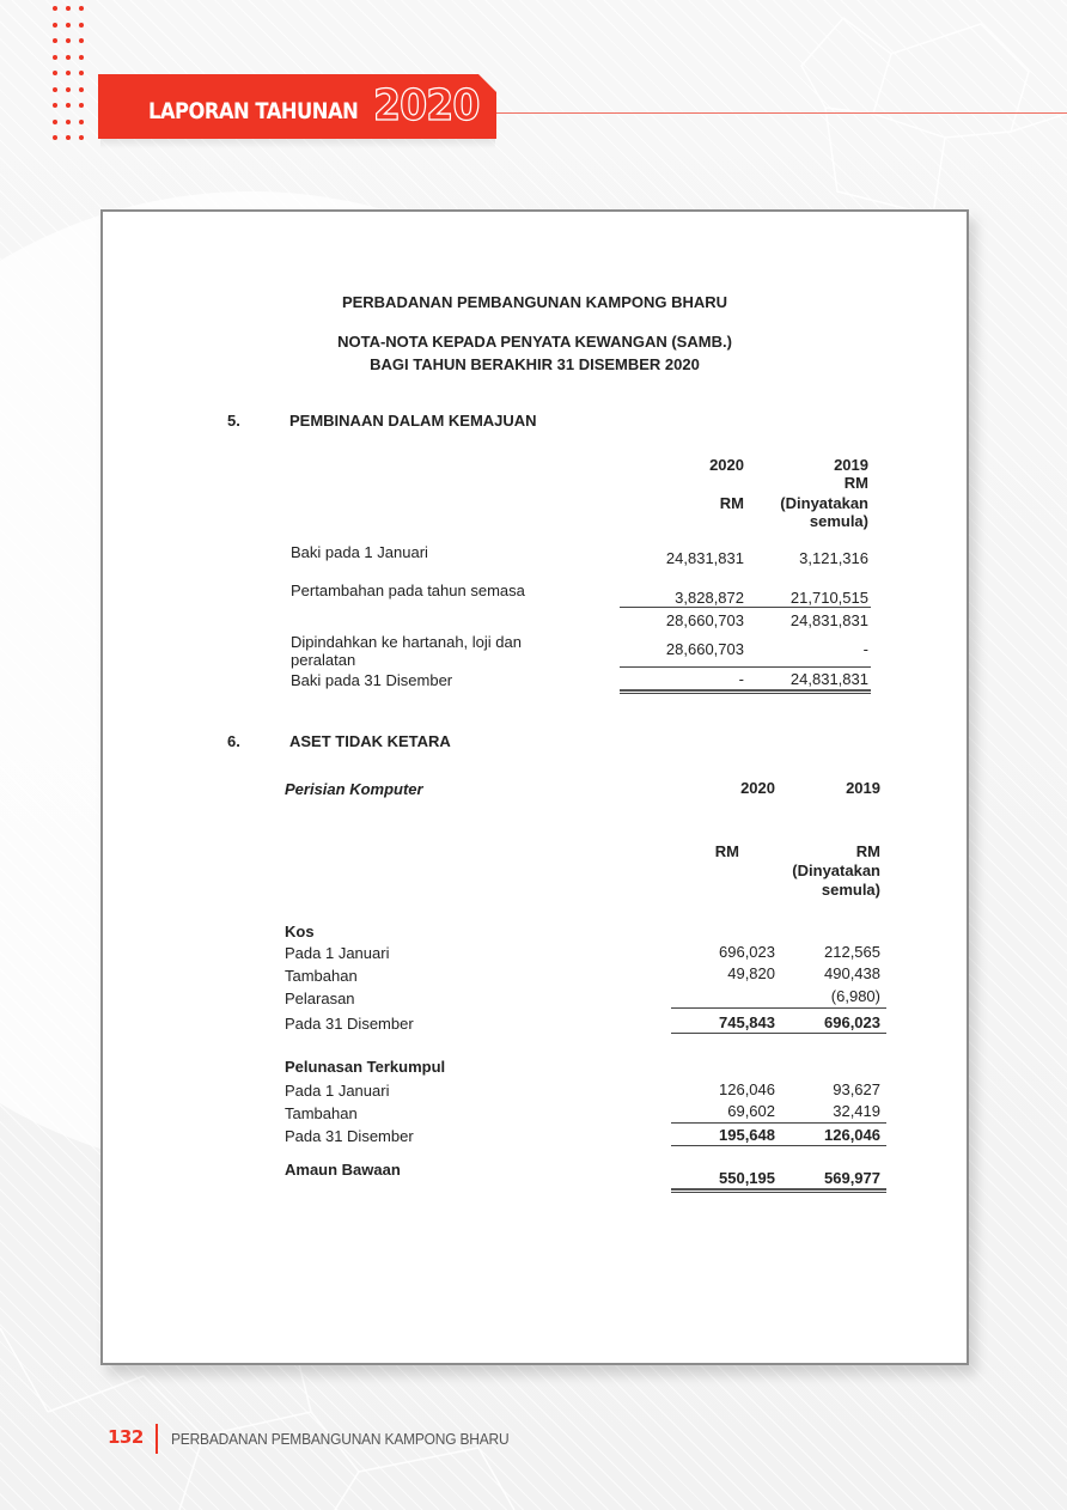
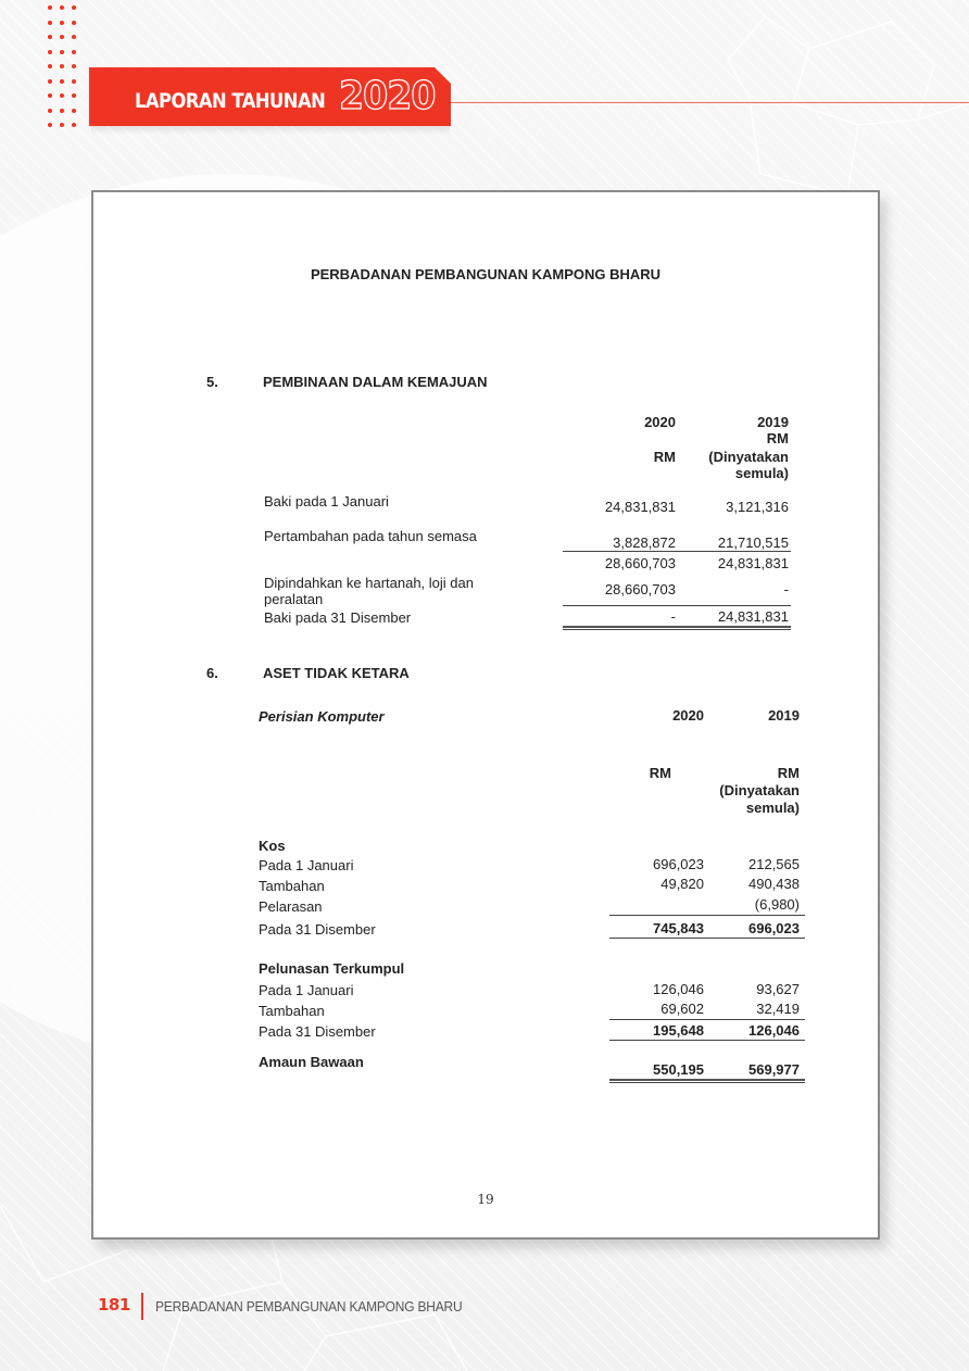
  LAPORAN TAHUNAN
  2020
  PERBADANAN PEMBANGUNAN KAMPONG BHARU
- NOTA-NOTA KEPADA PENYATA KEWANGAN (SAMB.)
- BAGI TAHUN BERAKHIR 31 DISEMBER 2020
  5.
  PEMBINAAN DALAM KEMAJUAN
  2020
  2019
  RM
  RM
  (Dinyatakan
  semula)
  Baki pada 1 Januari
  24,831,831
  3,121,316
  Pertambahan pada tahun semasa
  3,828,872
  21,710,515
  28,660,703
  24,831,831
  Dipindahkan ke hartanah, loji dan
  peralatan
  28,660,703
  -
  Baki pada 31 Disember
  -
  24,831,831
  6.
  ASET TIDAK KETARA
  Perisian Komputer
  2020
  2019
  RM
  RM
  (Dinyatakan
  semula)
  Kos
  Pada 1 Januari
  696,023
  212,565
  Tambahan
  49,820
  490,438
  Pelarasan
  (6,980)
  Pada 31 Disember
  745,843
  696,023
  Pelunasan Terkumpul
  Pada 1 Januari
  126,046
  93,627
  Tambahan
  69,602
  32,419
  Pada 31 Disember
  195,648
  126,046
  Amaun Bawaan
  550,195
  569,977
+ 19
- 132
+ 181
  PERBADANAN PEMBANGUNAN KAMPONG BHARU
